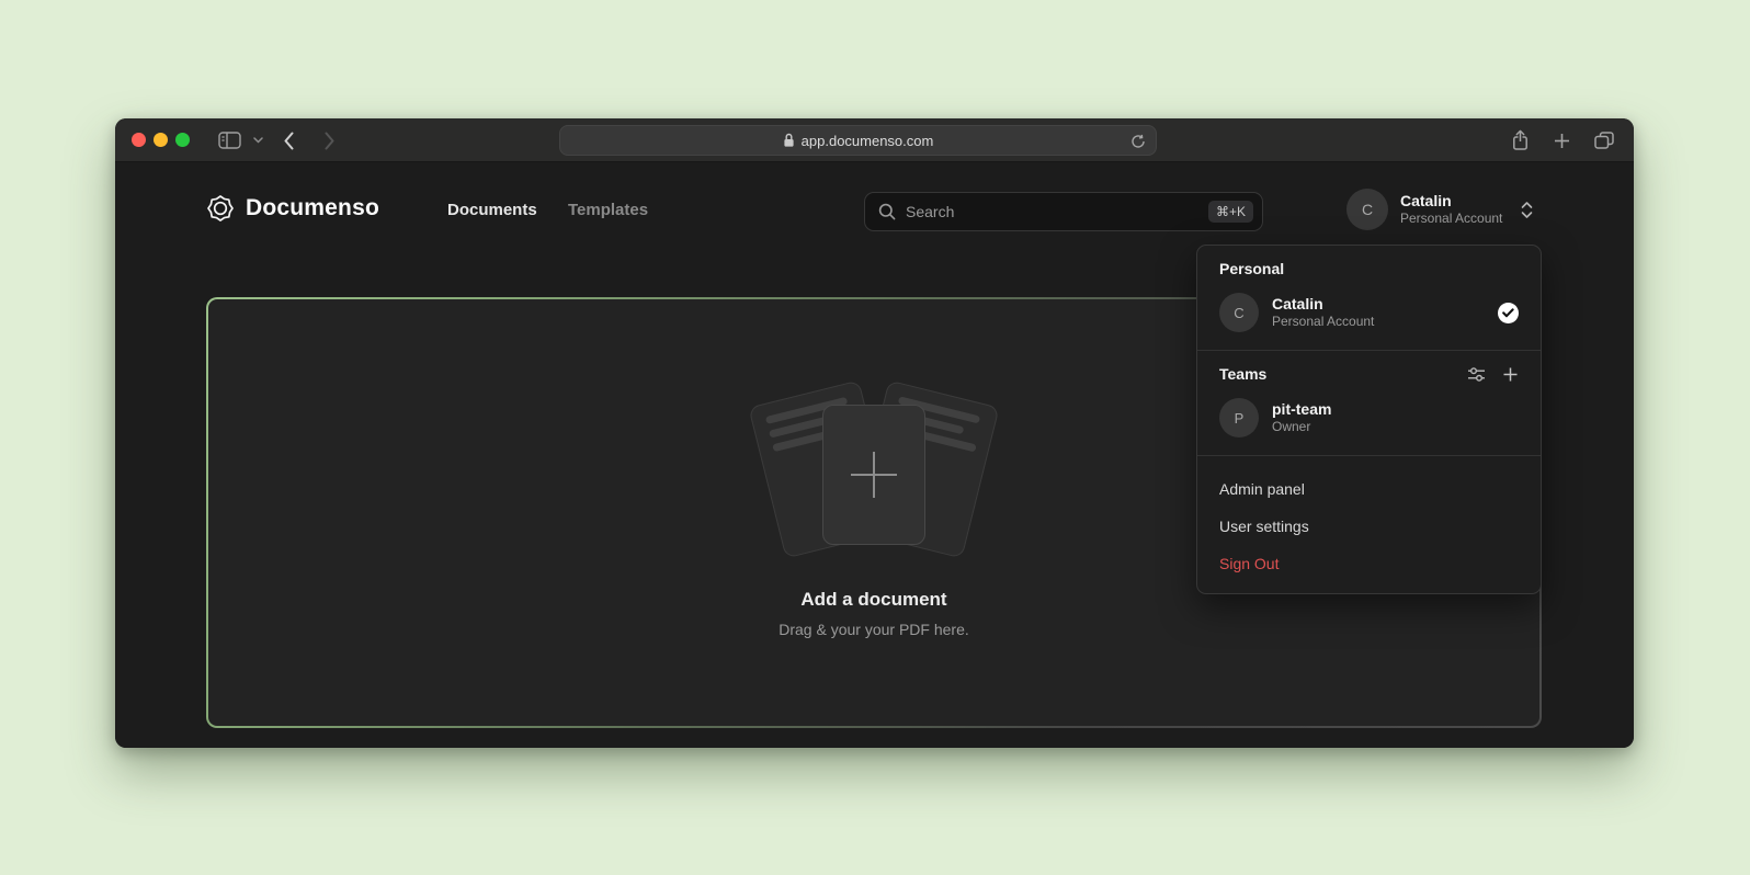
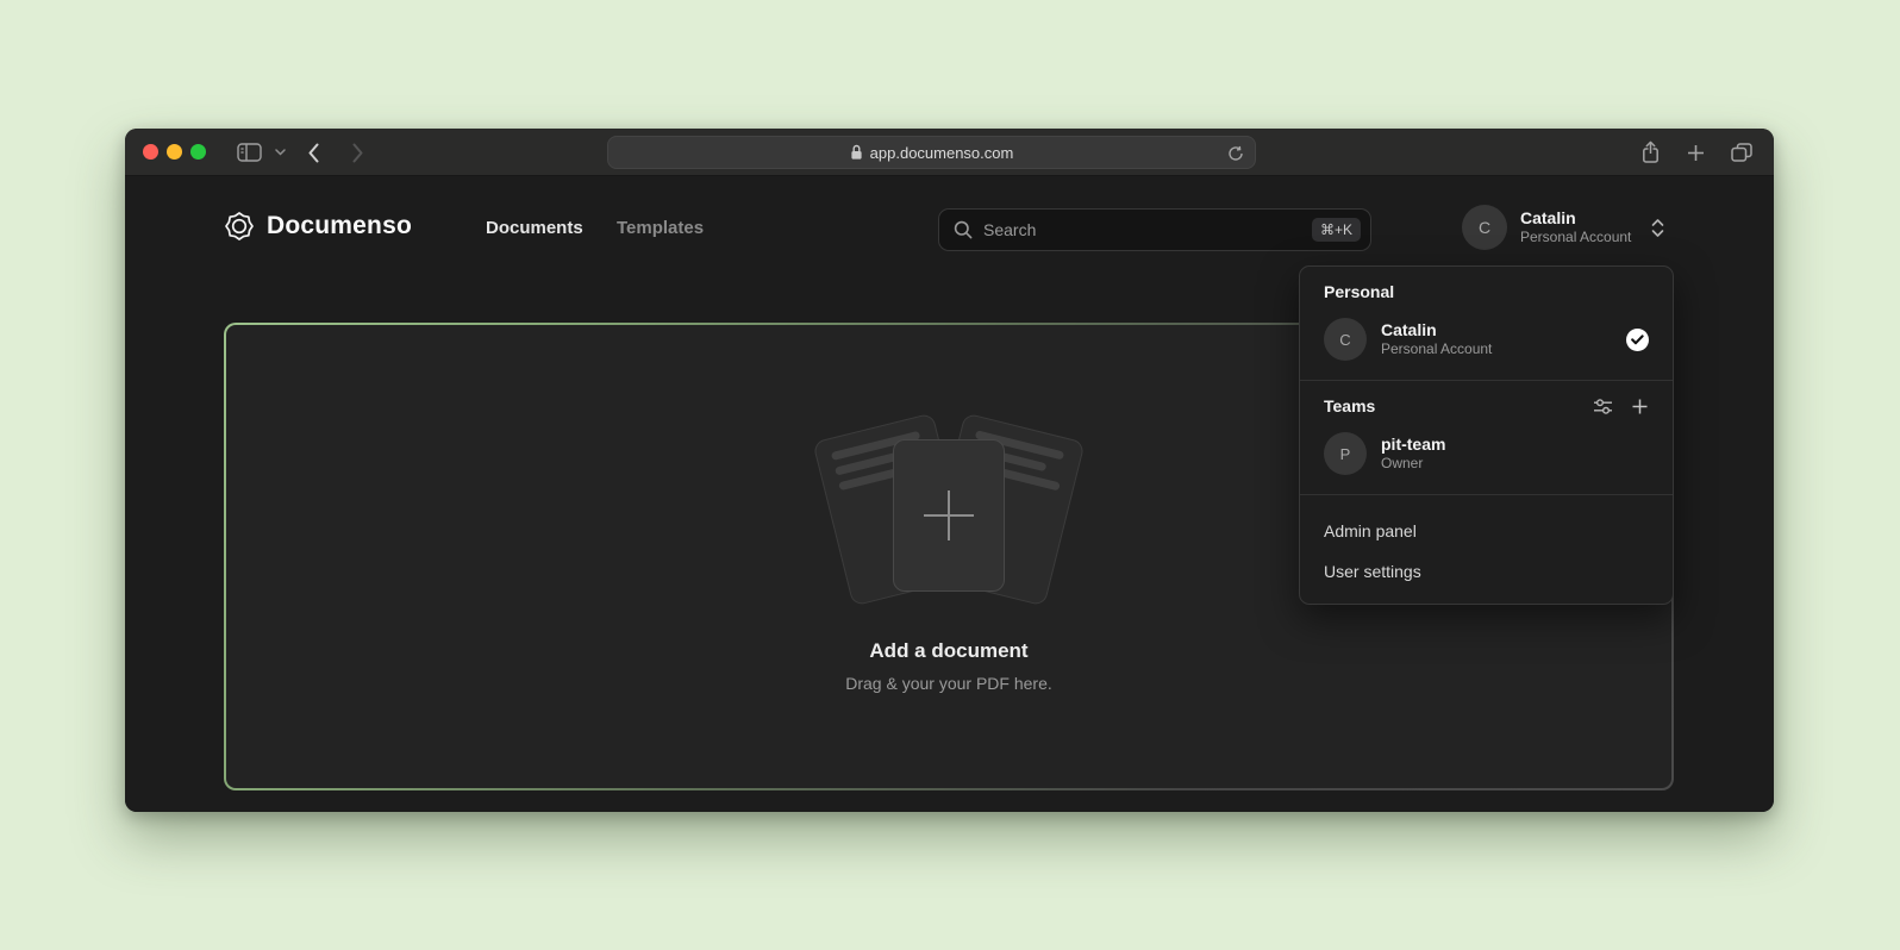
  app.documenso.com
  Documenso
  Documents
  Templates
  Search
  ⌘+K
  C
  Catalin
  Personal Account
  Add a document
  Drag & your your PDF here.
  Personal
  C
  Catalin
  Personal Account
  Teams
  P
  pit-team
  Owner
  Admin panel
  User settings
- Sign Out
